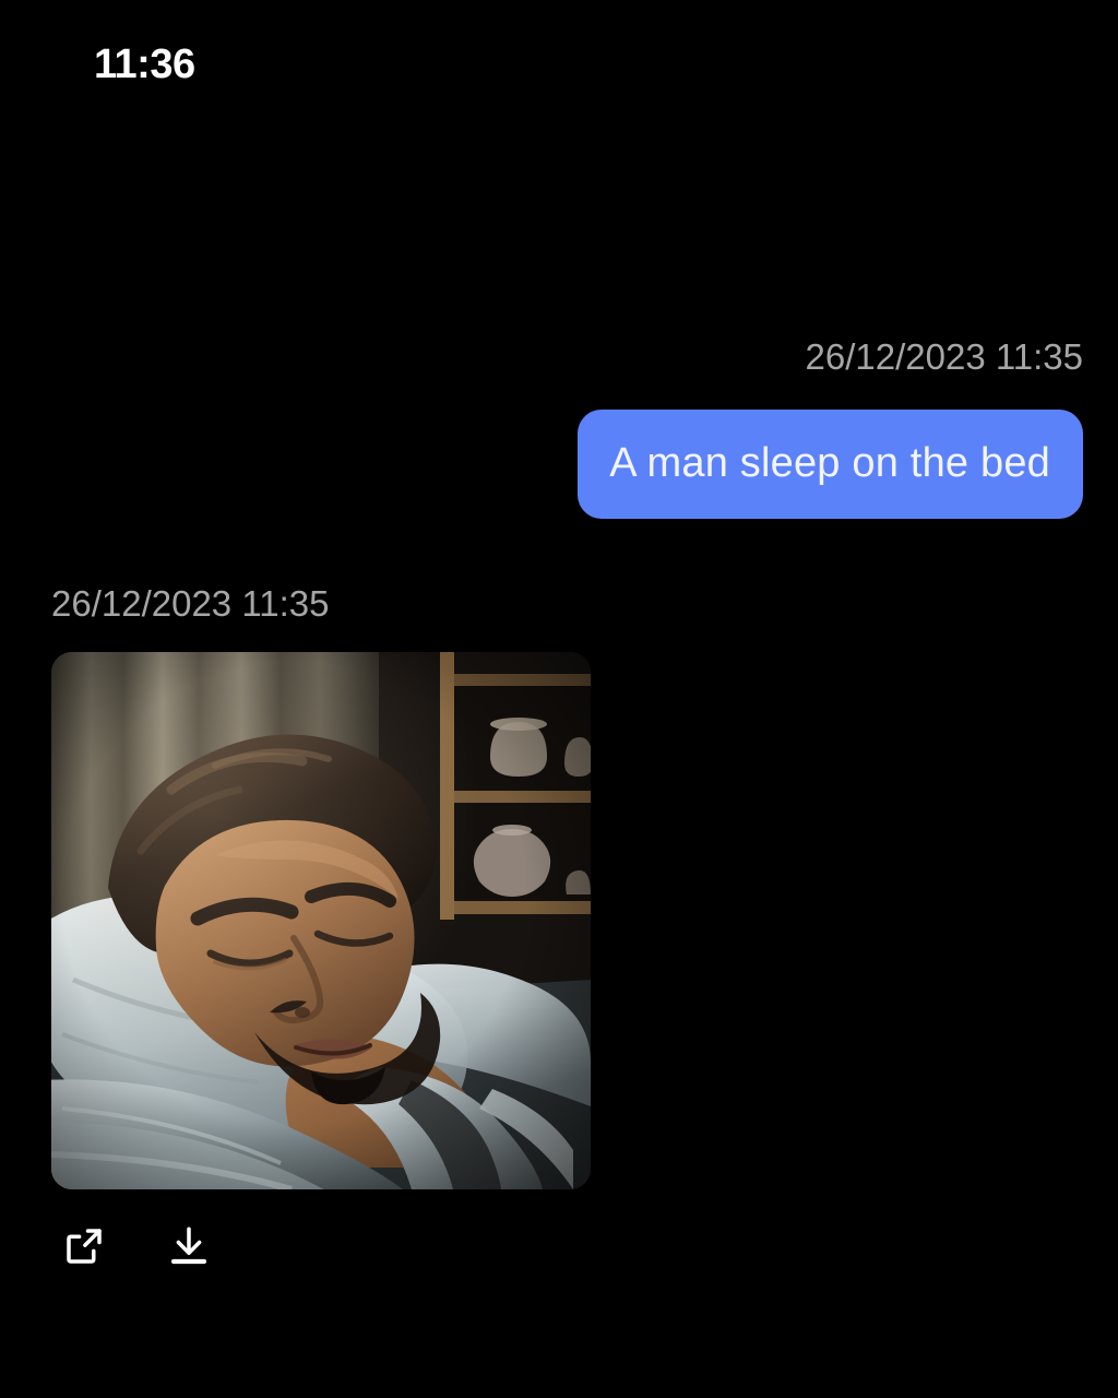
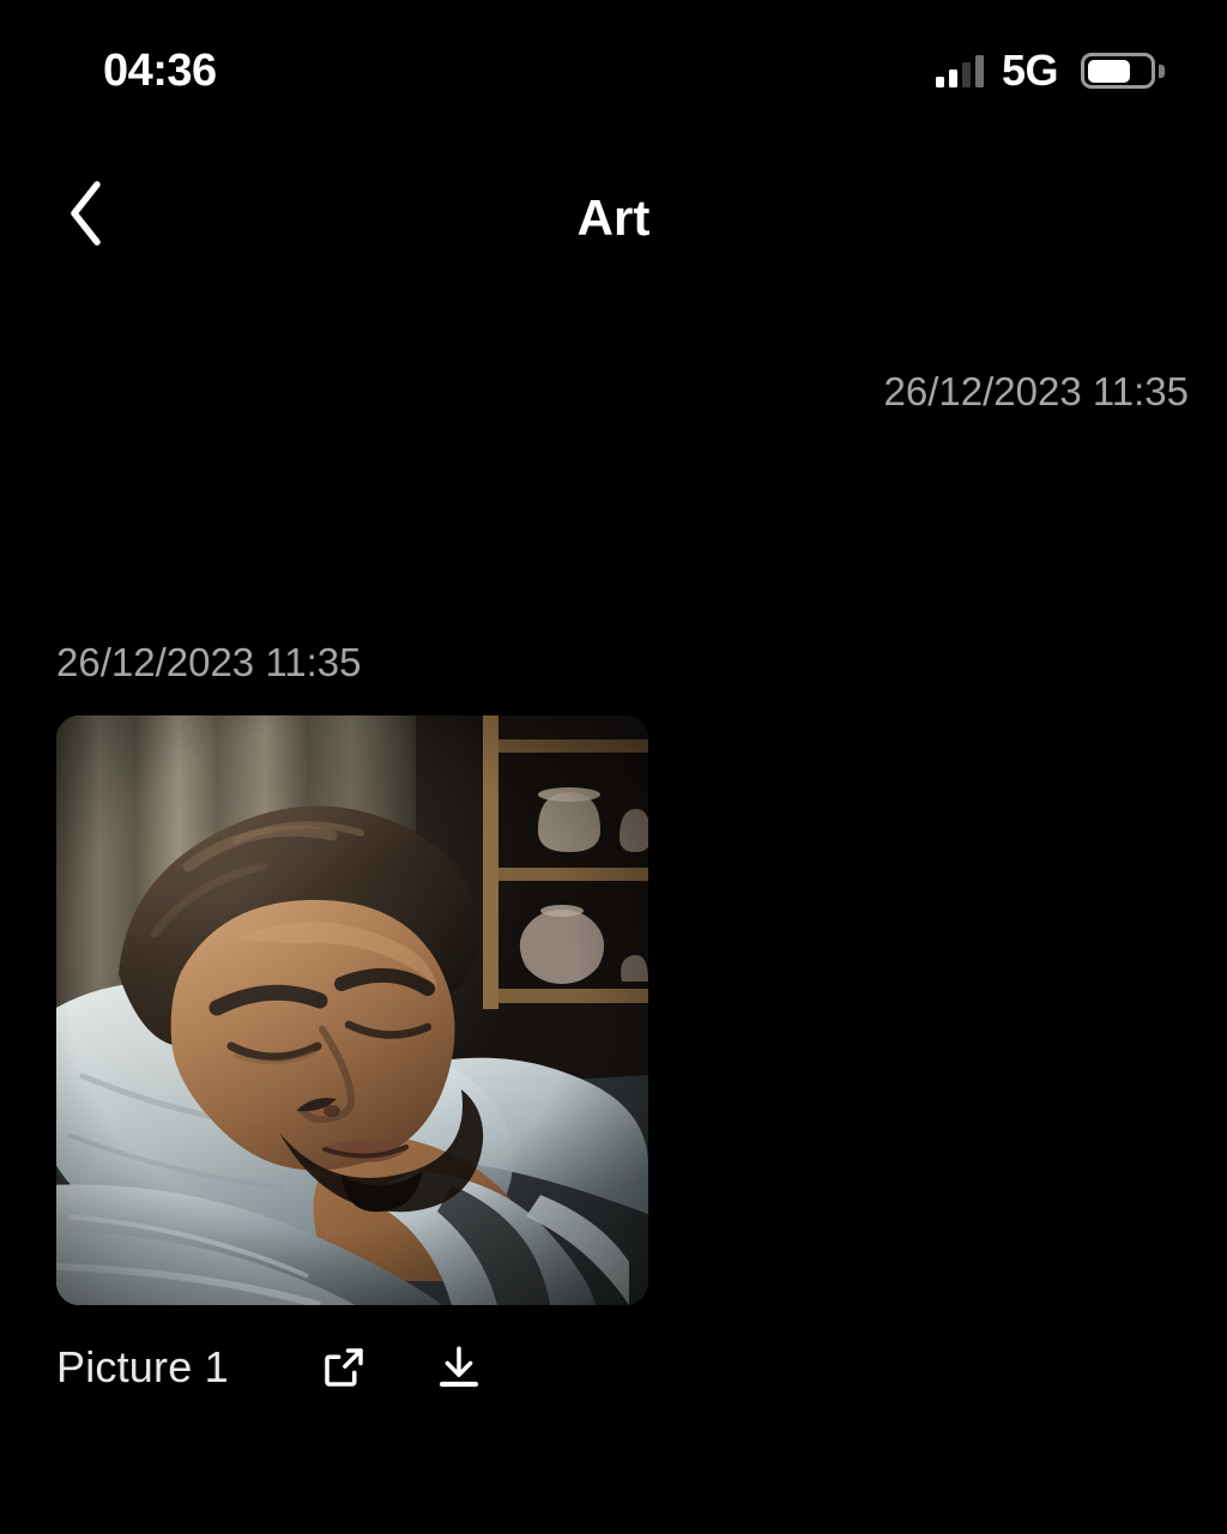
- 11:36
+ 04:36
+ 5G
+ Art
  26/12/2023 11:35
- A man sleep on the bed
  26/12/2023 11:35
+ Picture 1
